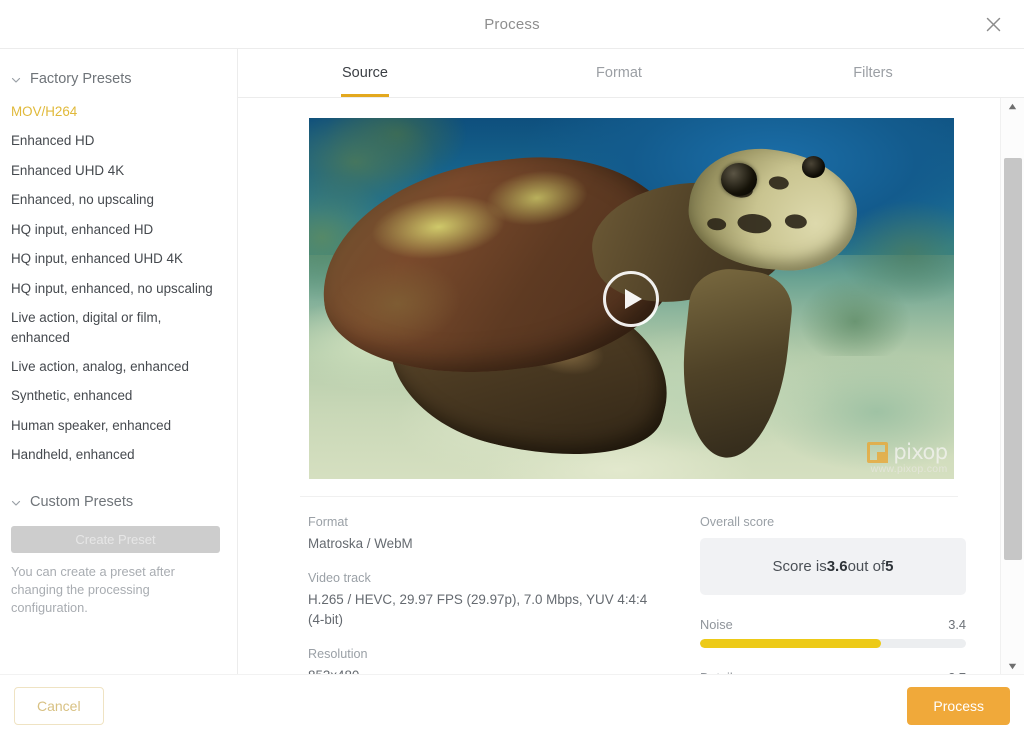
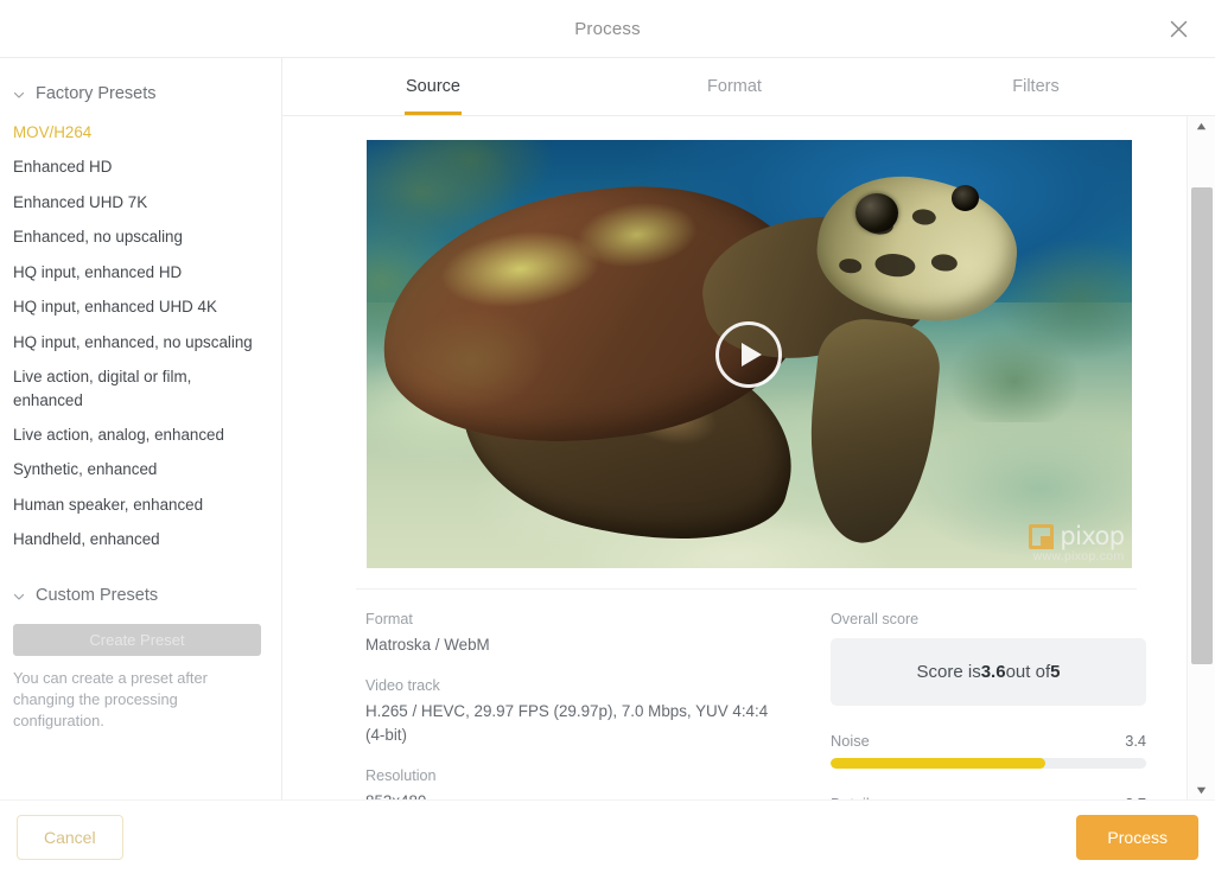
  Process
  Factory Presets
  MOV/H264
  Enhanced HD
- Enhanced UHD 4K
+ Enhanced UHD 7K
  Enhanced, no upscaling
  HQ input, enhanced HD
  HQ input, enhanced UHD 4K
  HQ input, enhanced, no upscaling
  Live action, digital or film, enhanced
  Live action, analog, enhanced
  Synthetic, enhanced
  Human speaker, enhanced
  Handheld, enhanced
  Custom Presets
  Create Preset
  You can create a preset after changing the processing configuration.
  Source
  Format
  Filters
  pixop
  www.pixop.com
  Format
  Matroska / WebM
  Video track
  H.265 / HEVC, 29.97 FPS (29.97p), 7.0 Mbps, YUV 4:4:4 (4-bit)
  Resolution
  Overall score
  Score is
  3.6
  out of
  5
  Noise
  3.4
  Cancel
  Process
